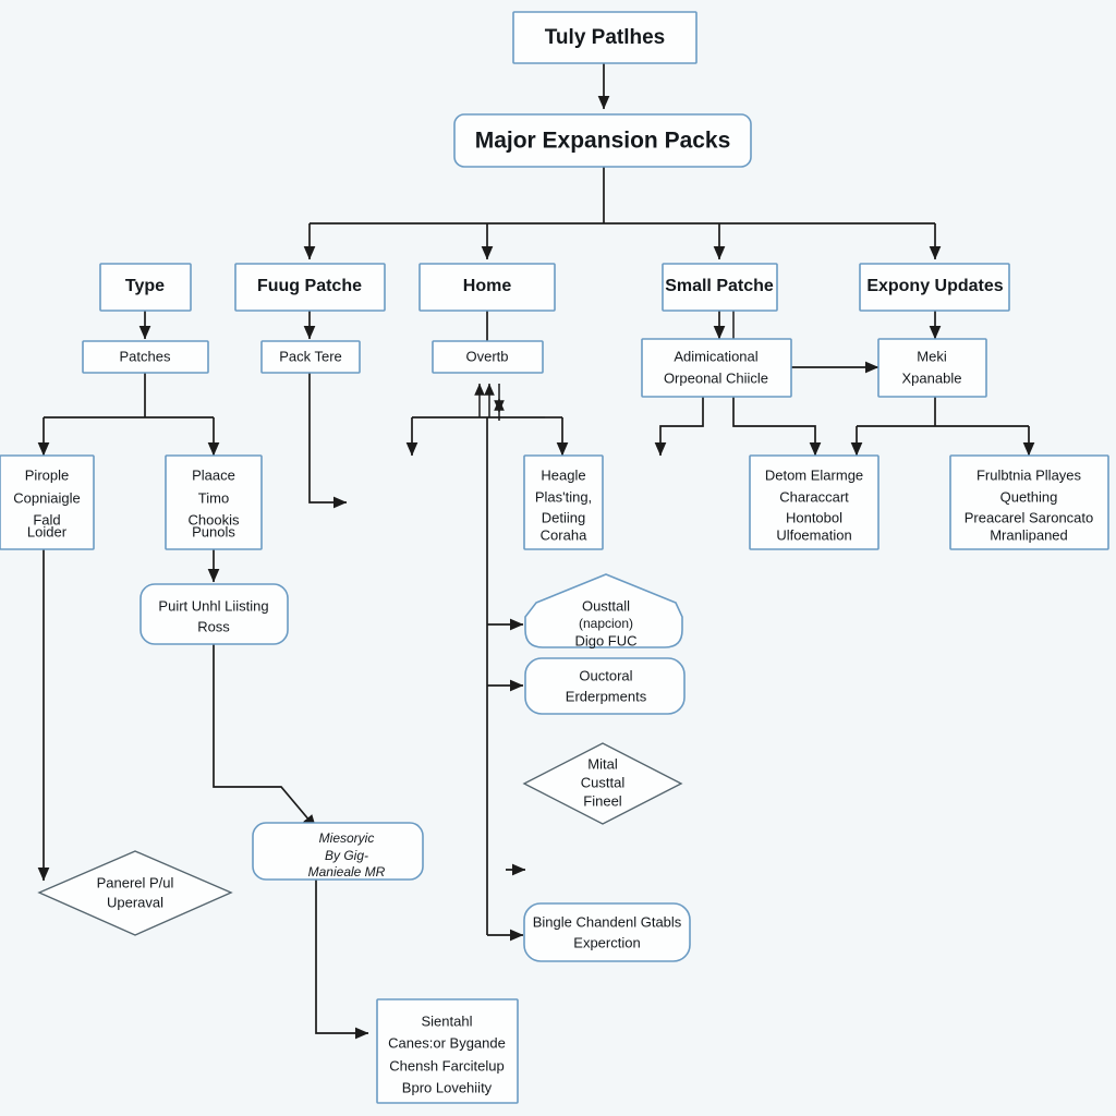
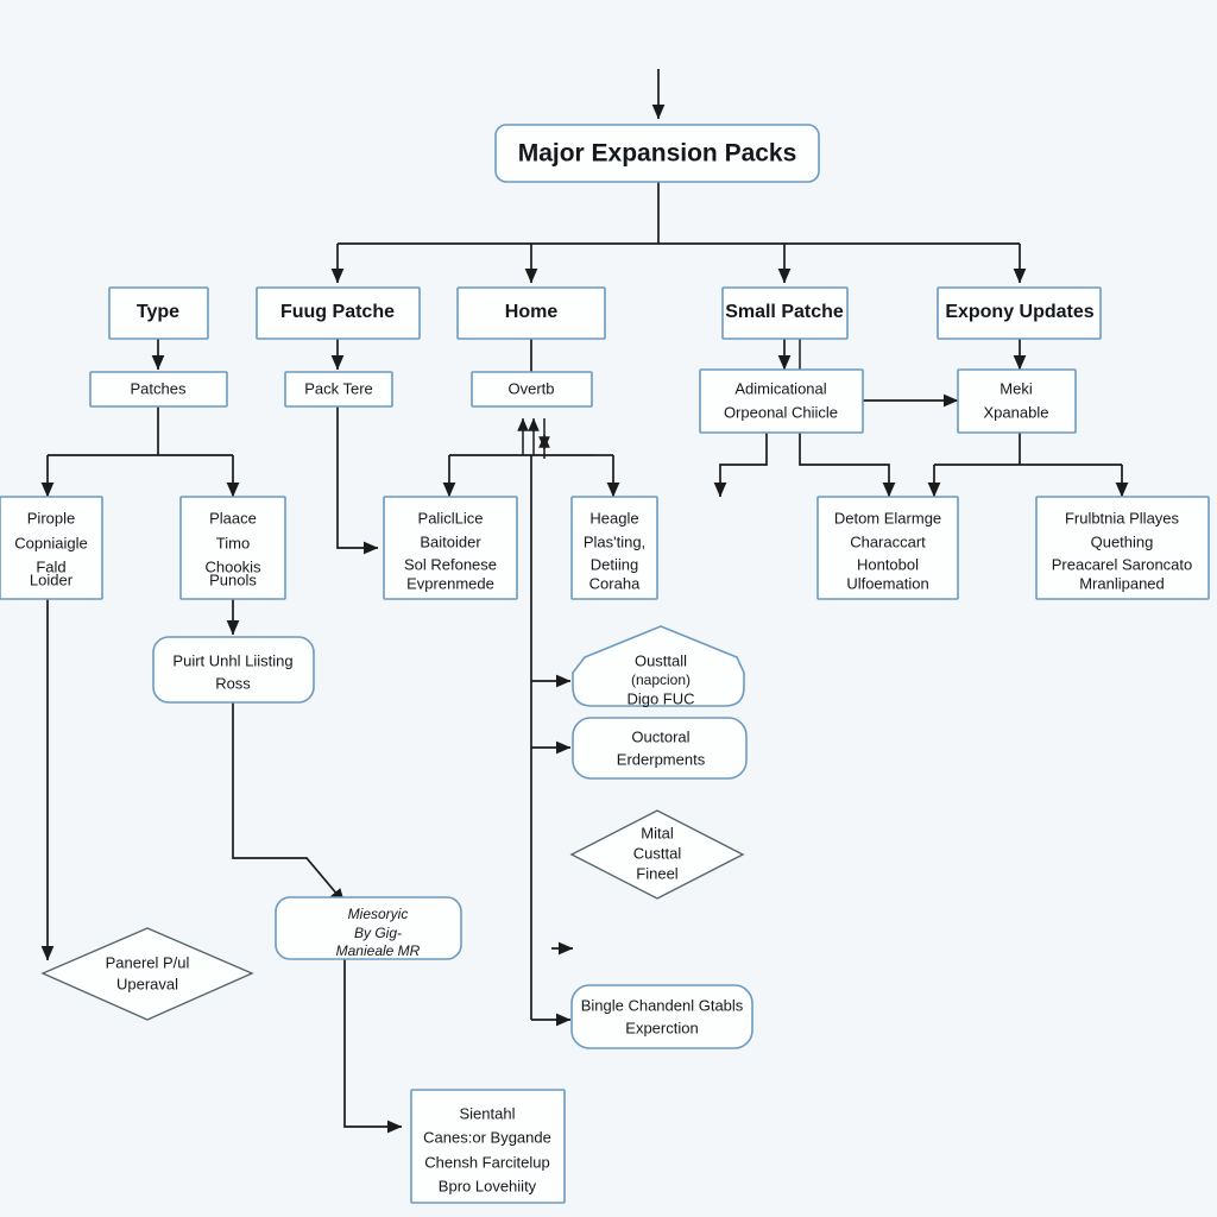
- Tuly Patlhes
  Major Expansion Packs
  Type
  Fuug Patche
  Home
  Small Patche
  Expony Updates
  Patches
  Pack Tere
  Overtb
  Adimicational
  Orpeonal Chiicle
  Meki
  Xpanable
  Pirople
  Copniaigle
  Fald
  Loider
  Plaace
  Timo
  Chookis
  Punols
+ PaliclLice
+ Baitoider
+ Sol Refonese
+ Evprenmede
  Heagle
  Plas'ting,
  Detiing
  Coraha
  Detom Elarmge
  Characcart
  Hontobol
  Ulfoemation
  Frulbtnia Pllayes
  Quething
  Preacarel Saroncato
  Mranlipaned
  Puirt Unhl Liisting
  Ross
  Ousttall
  (napcion)
  Digo FUC
  Ouctoral
  Erderpments
  Mital
  Custtal
  Fineel
  Bingle Chandenl Gtabls
  Experction
  Panerel P/ul
  Uperaval
  Miesoryic
  By Gig-
  Manieale MR
  Sientahl
  Canes:or Bygande
  Chensh Farcitelup
  Bpro Lovehiity
